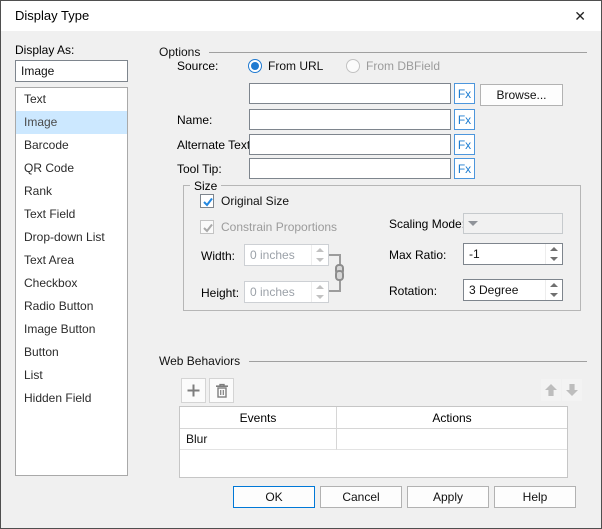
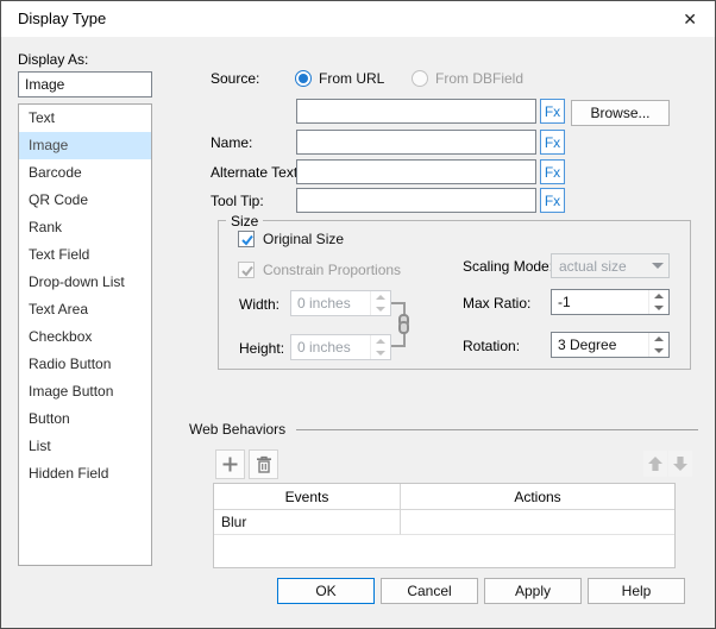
  Display Type
  ✕
  Display As:
  Image
  Text
  Image
  Barcode
  QR Code
  Rank
  Text Field
  Drop-down List
  Text Area
  Checkbox
  Radio Button
  Image Button
  Button
  List
  Hidden Field
- Options
  Source:
  From URL
  From DBField
  Fx
  Browse...
  Name:
  Fx
  Alternate Tex
  Fx
  Tool Tip:
  Fx
  Size
  Original Size
  Constrain Proportions
  Width:
  0 inches
  Height:
  0 inches
  Scaling Mode
+ actual size
  Max Ratio:
  -1
  Rotation:
  3 Degree
  Web Behaviors
  Events
  Actions
  Blur
  OK
  Cancel
  Apply
  Help
